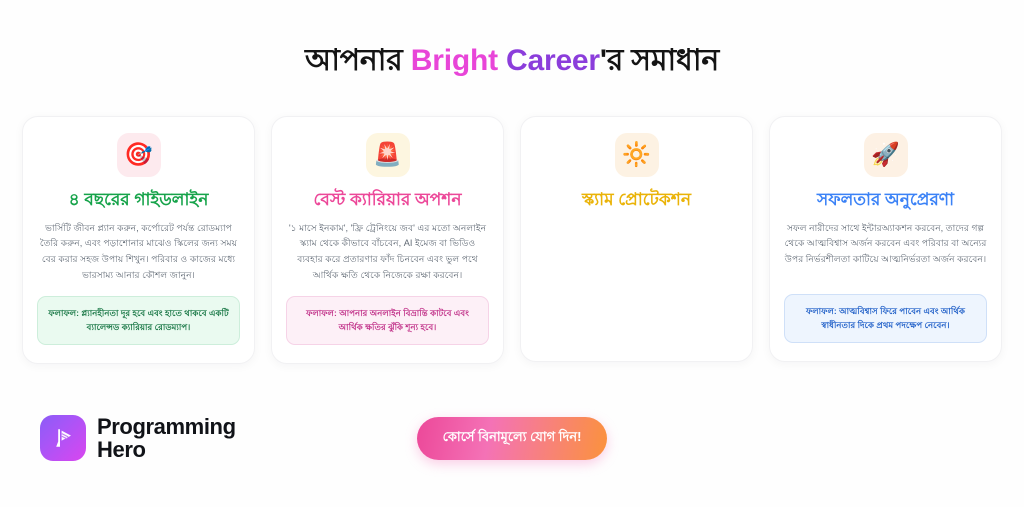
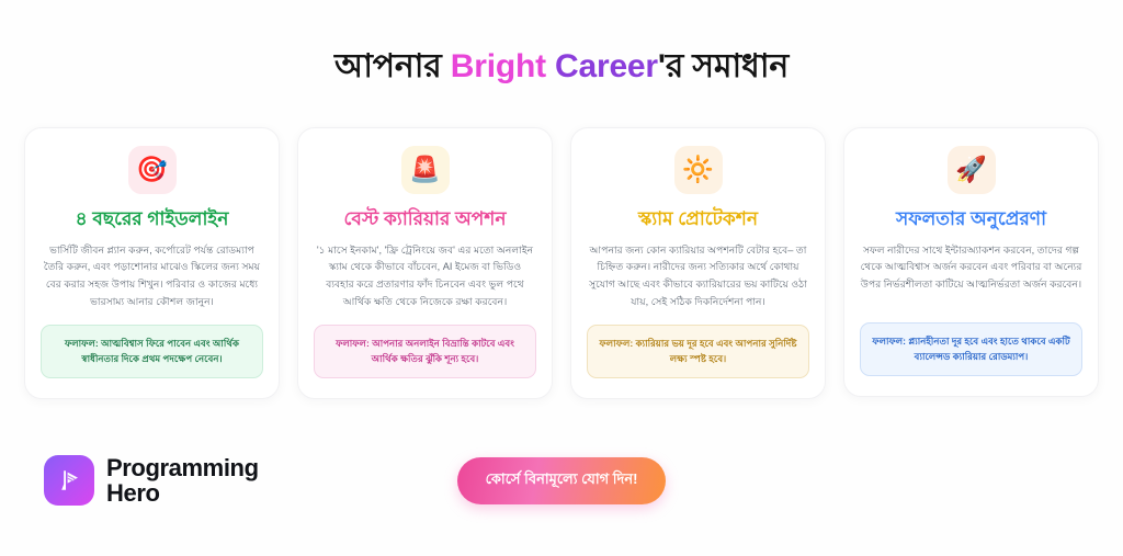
  আপনার Bright Career'র সমাধান
  🎯
  ৪ বছরের গাইডলাইন
  ভার্সিটি জীবন প্ল্যান করুন, কর্পোরেট পর্যন্ত রোডম্যাপ তৈরি করুন, এবং পড়াশোনার মাঝেও স্কিলের জন্য সময় বের করার সহজ উপায় শিখুন। পরিবার ও কাজের মধ্যে ভারসাম্য আনার কৌশল জানুন।
- ফলাফল: প্ল্যানহীনতা দূর হবে এবং হাতে থাকবে একটি ব্যালেন্সড ক্যারিয়ার রোডম্যাপ।
+ ফলাফল: আত্মবিশ্বাস ফিরে পাবেন এবং আর্থিক স্বাধীনতার দিকে প্রথম পদক্ষেপ নেবেন।
  🚨
  বেস্ট ক্যারিয়ার অপশন
  '১ মাসে ইনকাম', 'ফ্রি ট্রেনিংয়ে জব' এর মতো অনলাইন স্ক্যাম থেকে কীভাবে বাঁচবেন, AI ইমেজ বা ভিডিও ব্যবহার করে প্রতারণার ফাঁদ চিনবেন এবং ভুল পথে আর্থিক ক্ষতি থেকে নিজেকে রক্ষা করবেন।
  ফলাফল: আপনার অনলাইন বিভ্রান্তি কাটবে এবং আর্থিক ক্ষতির ঝুঁকি শূন্য হবে।
  🔆
  স্ক্যাম প্রোটেকশন
+ আপনার জন্য কোন ক্যারিয়ার অপশনটি বেটার হবে– তা চিহ্নিত করুন। নারীদের জন্য সত্যিকার অর্থে কোথায় সুযোগ আছে এবং কীভাবে ক্যারিয়ারের ভয় কাটিয়ে ওঠা যায়, সেই সঠিক দিকনির্দেশনা পান।
+ ফলাফল: ক্যারিয়ার ভয় দূর হবে এবং আপনার সুনির্দিষ্ট লক্ষ্য স্পষ্ট হবে।
  🚀
  সফলতার অনুপ্রেরণা
  সফল নারীদের সাথে ইন্টারঅ্যাকশন করবেন, তাদের গল্প থেকে আত্মবিশ্বাস অর্জন করবেন এবং পরিবার বা অন্যের উপর নির্ভরশীলতা কাটিয়ে আত্মনির্ভরতা অর্জন করবেন।
- ফলাফল: আত্মবিশ্বাস ফিরে পাবেন এবং আর্থিক স্বাধীনতার দিকে প্রথম পদক্ষেপ নেবেন।
+ ফলাফল: প্ল্যানহীনতা দূর হবে এবং হাতে থাকবে একটি ব্যালেন্সড ক্যারিয়ার রোডম্যাপ।
  Programming
  Hero
  কোর্সে বিনামূল্যে যোগ দিন!
